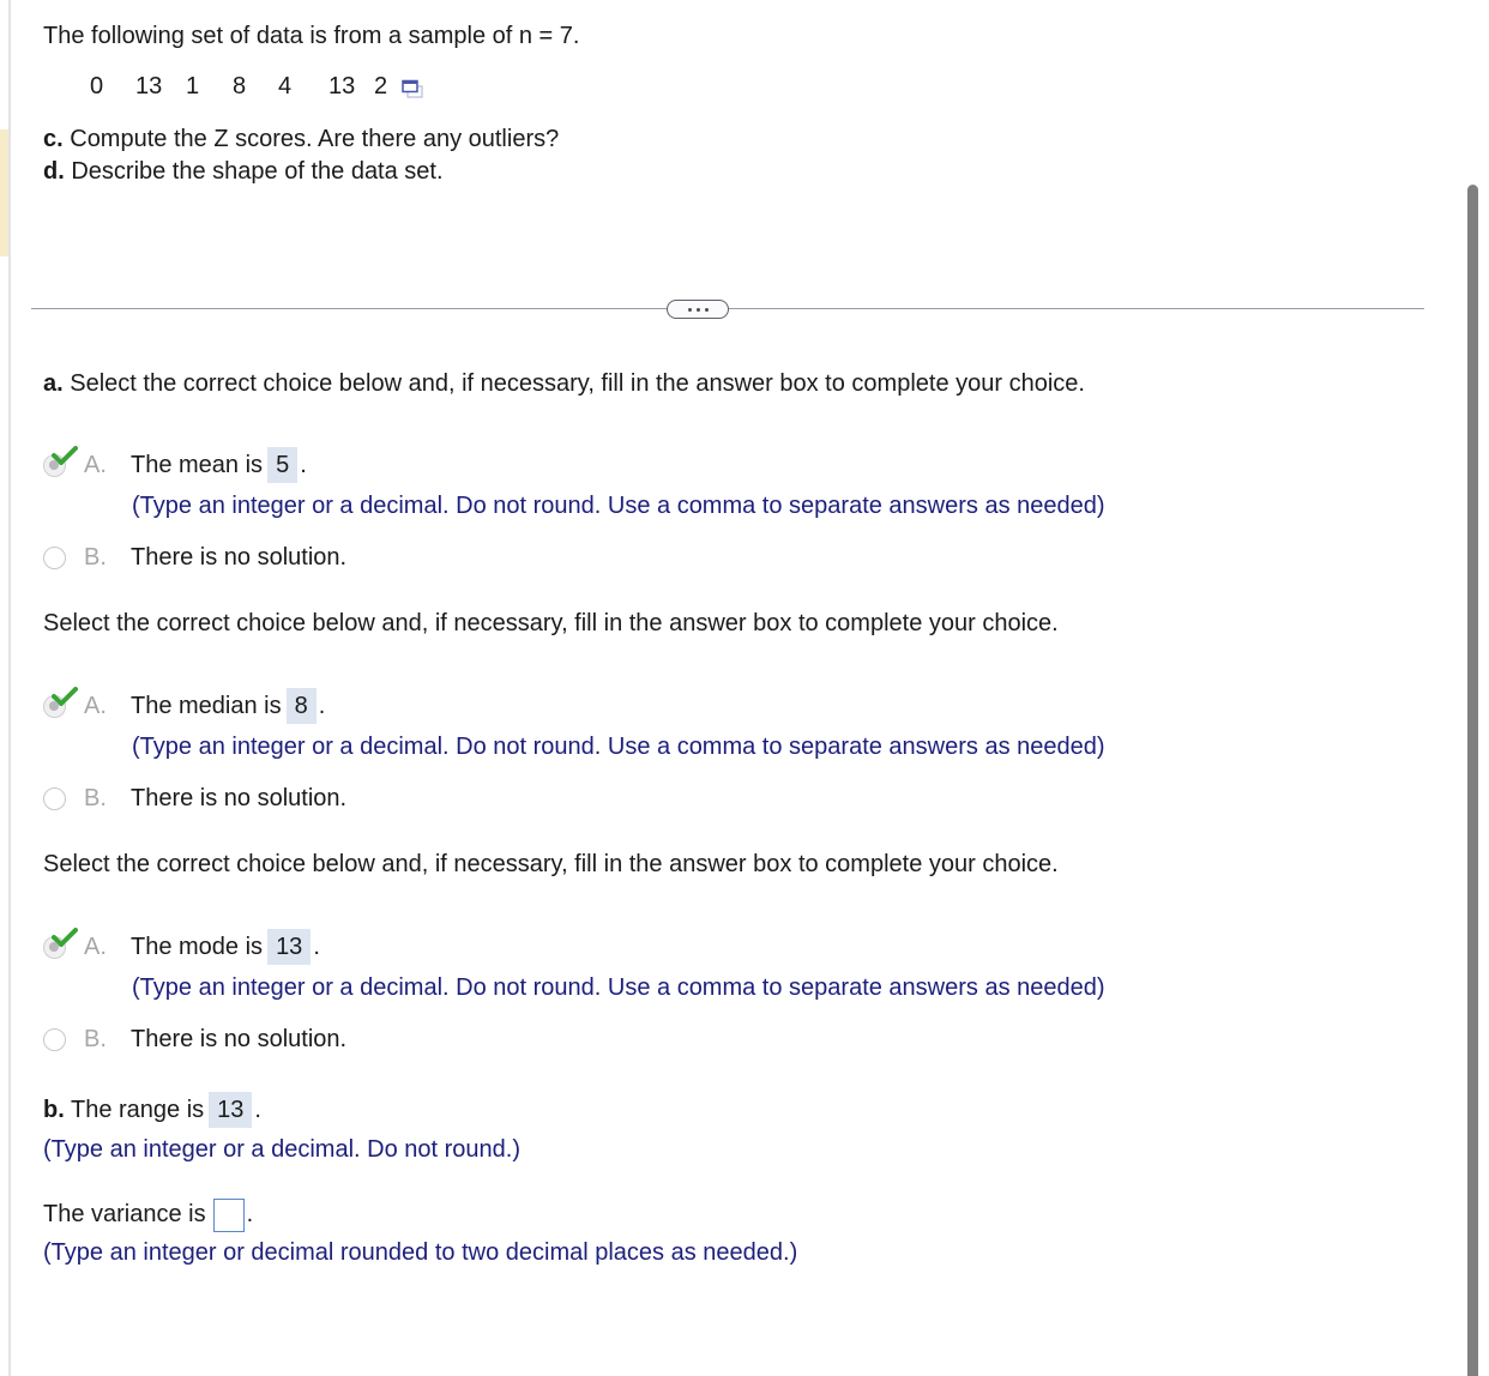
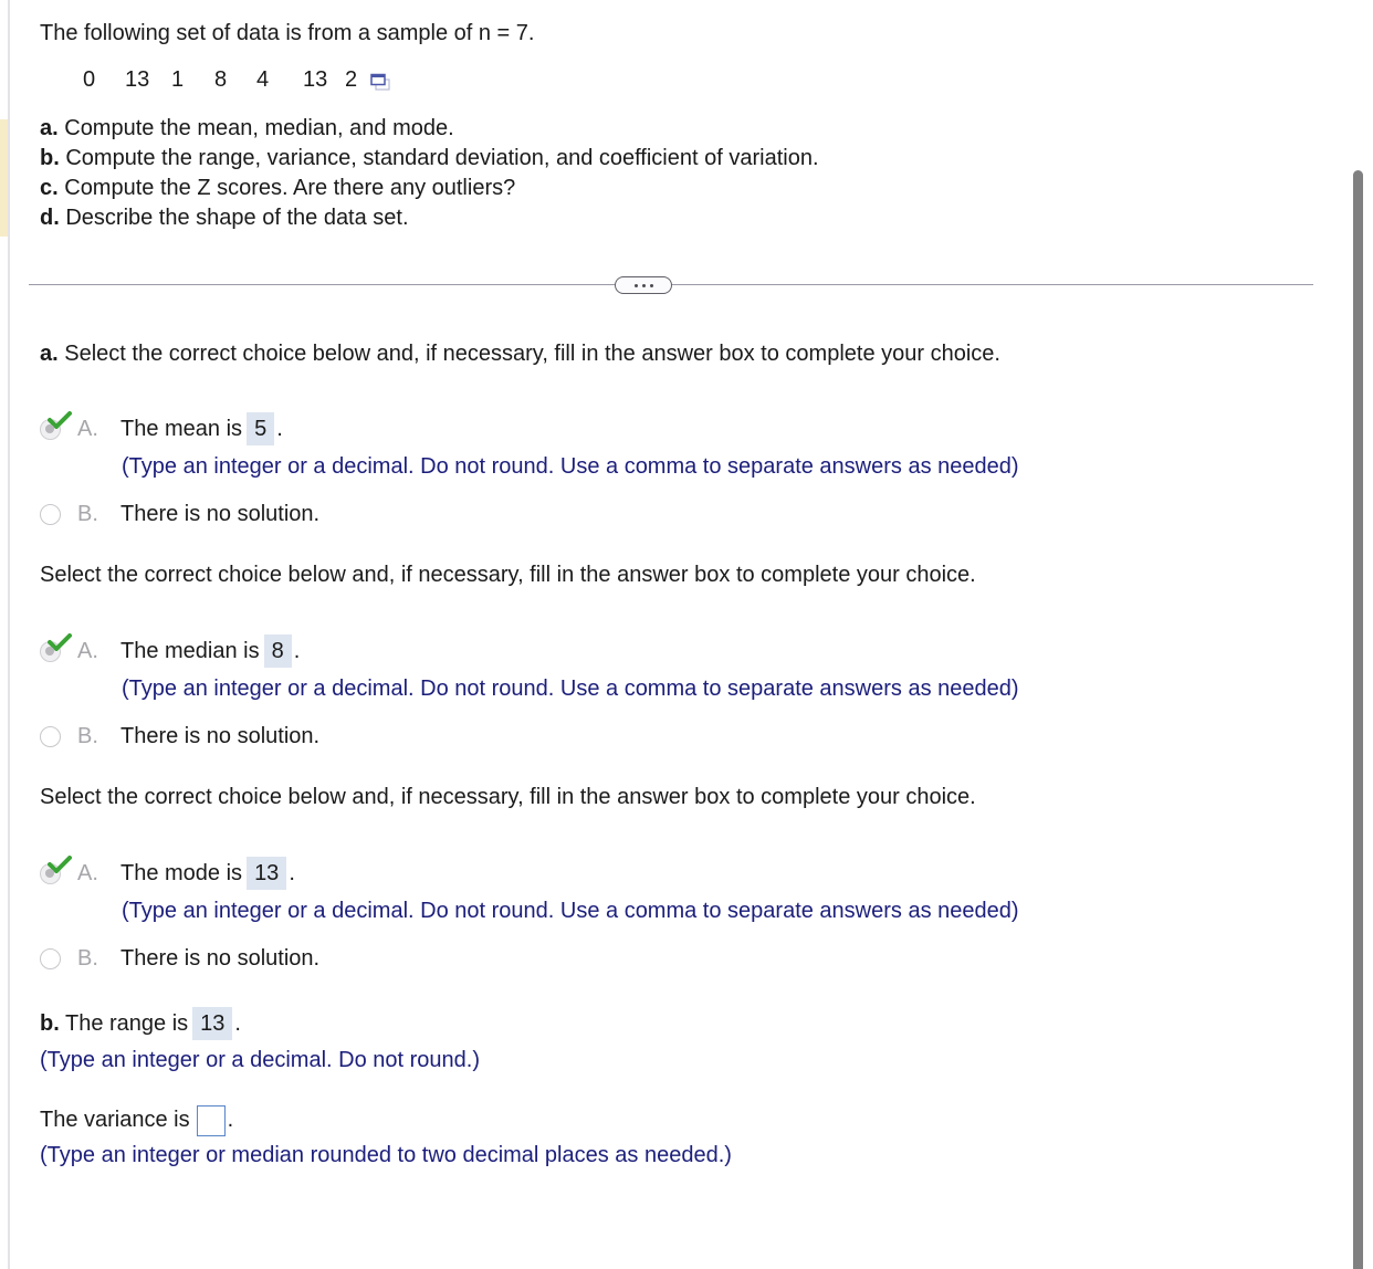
  The following set of data is from a sample of n = 7.
  0
  13
  1
  8
  4
  13
  2
+ a. Compute the mean, median, and mode.
+ b. Compute the range, variance, standard deviation, and coefficient of variation.
  c. Compute the Z scores. Are there any outliers?
  d. Describe the shape of the data set.
  a. Select the correct choice below and, if necessary, fill in the answer box to complete your choice.
  A.
  The mean is
  5
  .
  (Type an integer or a decimal. Do not round. Use a comma to separate answers as needed)
  B.
  There is no solution.
  Select the correct choice below and, if necessary, fill in the answer box to complete your choice.
  A.
  The median is
  8
  .
  (Type an integer or a decimal. Do not round. Use a comma to separate answers as needed)
  B.
  There is no solution.
  Select the correct choice below and, if necessary, fill in the answer box to complete your choice.
  A.
  The mode is
  13
  .
  (Type an integer or a decimal. Do not round. Use a comma to separate answers as needed)
  B.
  There is no solution.
  b. The range is 13 .
  (Type an integer or a decimal. Do not round.)
  The variance is .
- (Type an integer or decimal rounded to two decimal places as needed.)
+ (Type an integer or median rounded to two decimal places as needed.)
